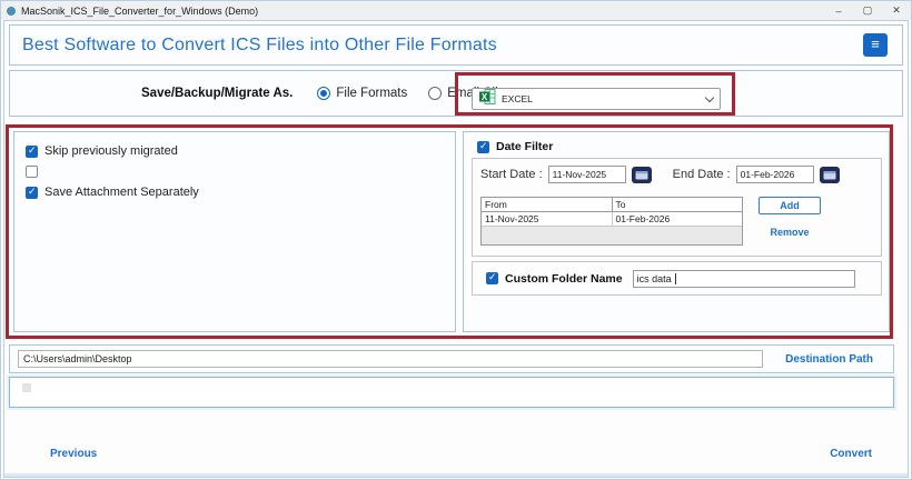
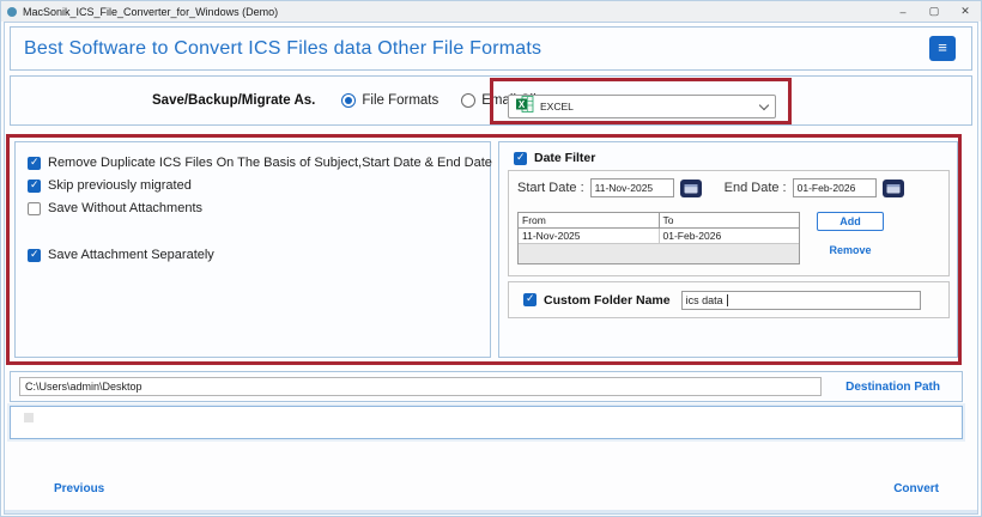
  MacSonik_ICS_File_Converter_for_Windows (Demo)
  –
  ▢
  ✕
- Best Software to Convert ICS Files into Other File Formats
+ Best Software to Convert ICS Files data Other File Formats
  ≡
  Save/Backup/Migrate As.
  File Formats
  X
  EXCEL
+ Remove Duplicate ICS Files On The Basis of Subject,Start Date & End Date
  Skip previously migrated
+ Save Without Attachments
  Save Attachment Separately
  Date Filter
  Start Date :
  11-Nov-2025
  End Date :
  01-Feb-2026
  From
  To
  11-Nov-2025
  01-Feb-2026
  Add
  Remove
  Custom Folder Name
  ics data
  C:\Users\admin\Desktop
  Destination Path
  Previous
  Convert
